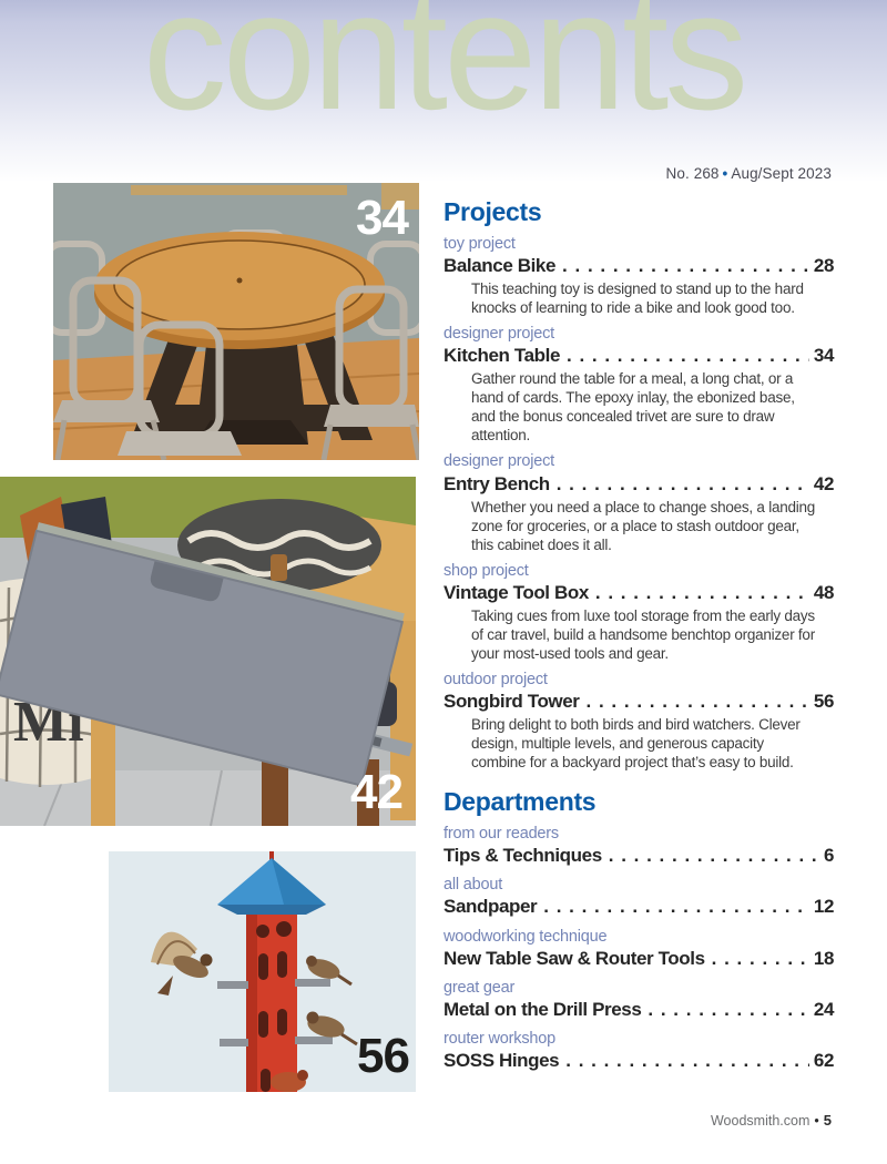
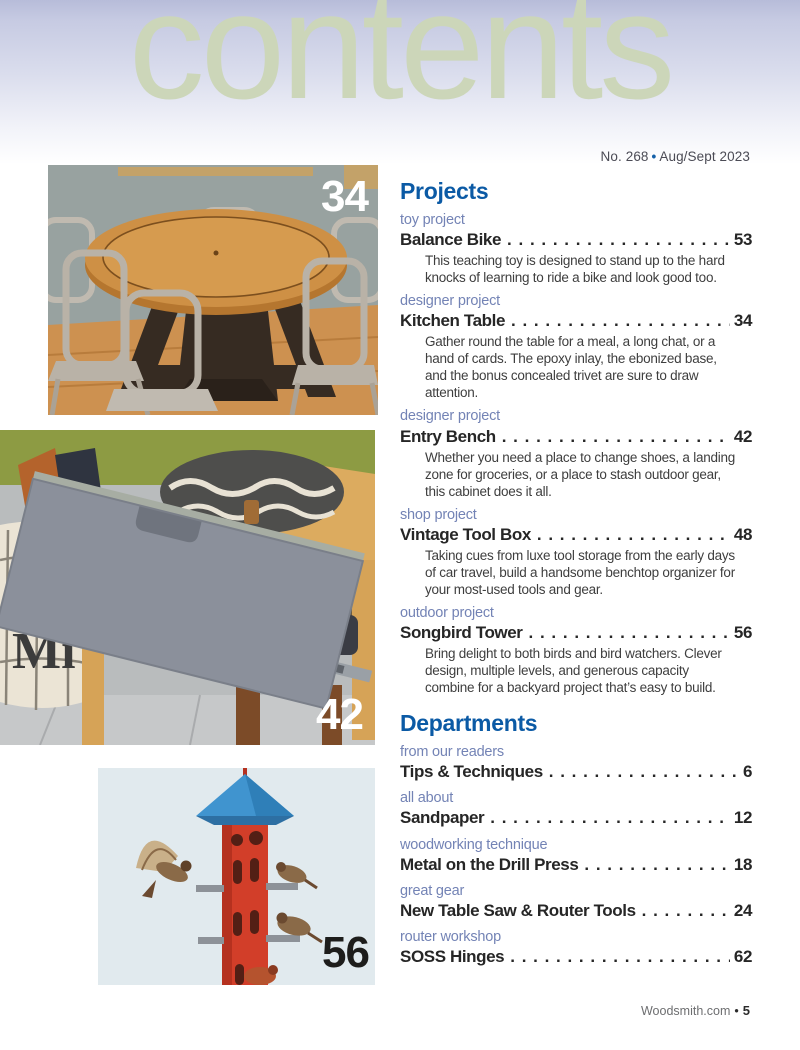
  contents
  No. 268 • Aug/Sept 2023
  34
  Mi
  42
  56
  Projects
  toy project
  Balance Bike
- 28
+ 53
  This teaching toy is designed to stand up to the hard knocks of learning to ride a bike and look good too.
  designer project
  Kitchen Table
  34
  Gather round the table for a meal, a long chat, or a hand of cards. The epoxy inlay, the ebonized base, and the bonus concealed trivet are sure to draw attention.
  designer project
  Entry Bench
  42
  Whether you need a place to change shoes, a landing zone for groceries, or a place to stash outdoor gear, this cabinet does it all.
  shop project
  Vintage Tool Box
  48
  Taking cues from luxe tool storage from the early days of car travel, build a handsome benchtop organizer for your most-used tools and gear.
  outdoor project
  Songbird Tower
  56
  Bring delight to both birds and bird watchers. Clever design, multiple levels, and generous capacity combine for a backyard project that’s easy to build.
  Departments
  from our readers
  Tips & Techniques
  6
  all about
  Sandpaper
  12
  woodworking technique
- New Table Saw & Router Tools
+ Metal on the Drill Press
  18
  great gear
- Metal on the Drill Press
+ New Table Saw & Router Tools
  24
  router workshop
  SOSS Hinges
  62
  Woodsmith.com • 5
